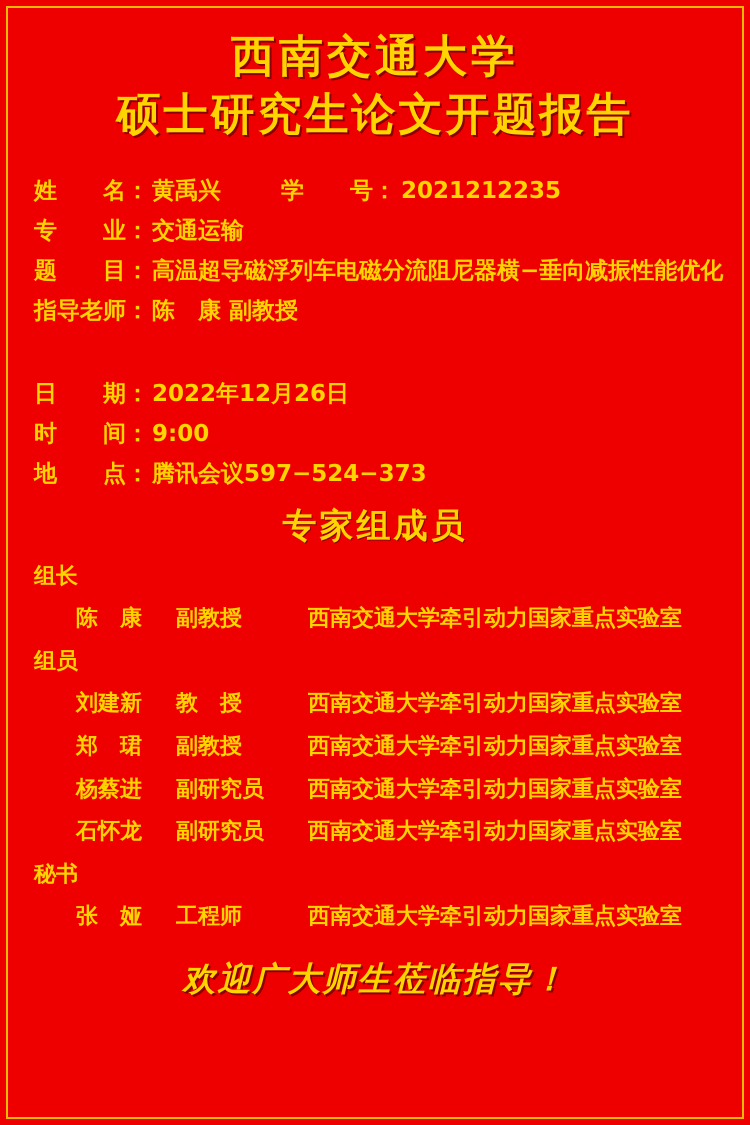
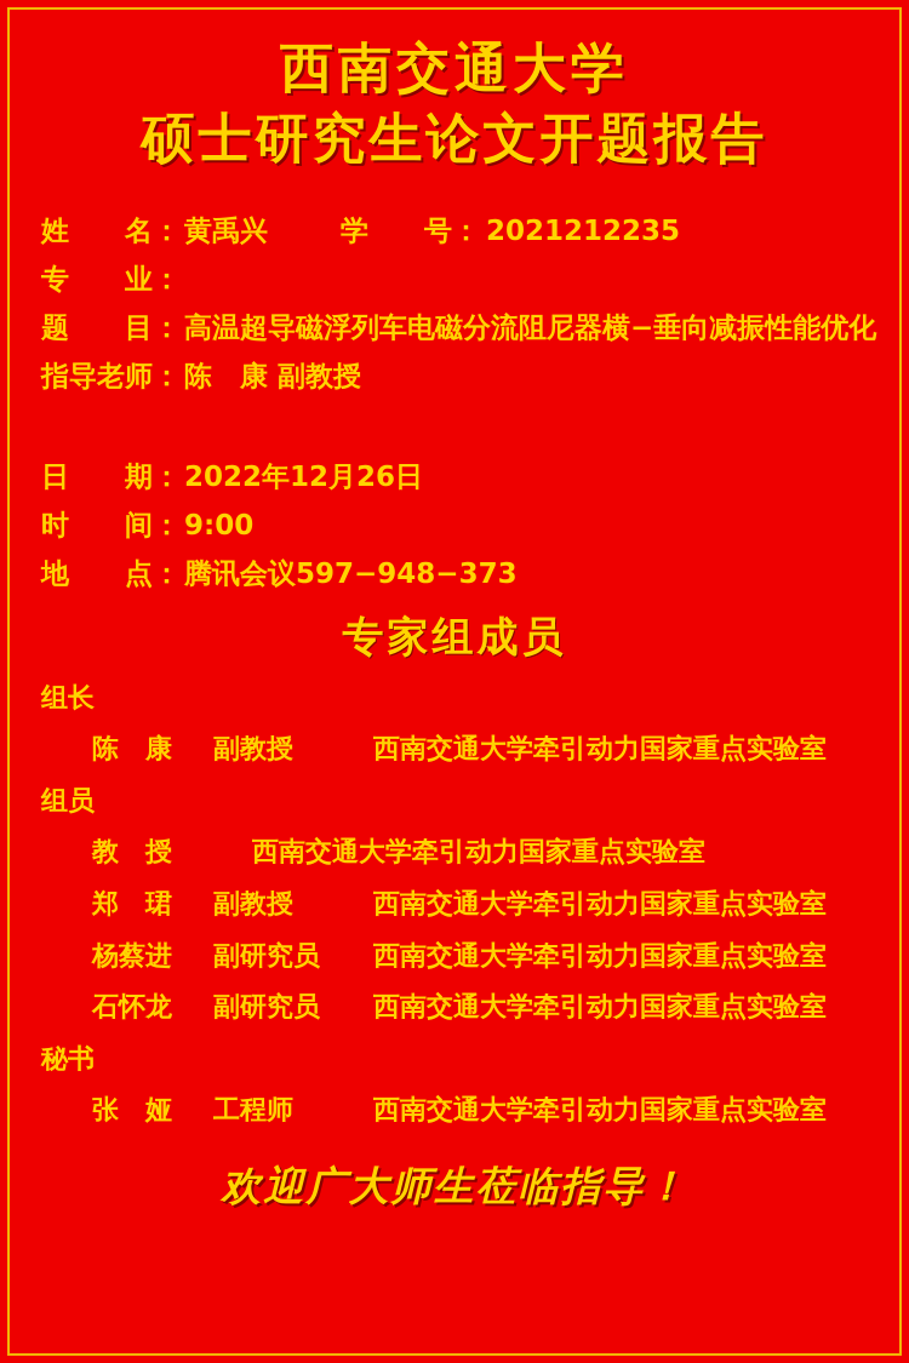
  西南交通大学
  硕士研究生论文开题报告
  姓 名：
  黄禹兴
  学 号：
  2021212235
  专 业：
- 交通运输
  题 目：
  高温超导磁浮列车电磁分流阻尼器横−垂向减振性能优化
  指导老师：
  陈 康 副教授
  日 期：
  2022年12月26日
  时 间：
  9:00
  地 点：
- 腾讯会议597−524−373
+ 腾讯会议597−948−373
  专家组成员
  组长
  陈 康
  副教授
  西南交通大学牵引动力国家重点实验室
  组员
- 刘建新
  教 授
  西南交通大学牵引动力国家重点实验室
  郑 珺
  副教授
  西南交通大学牵引动力国家重点实验室
  杨蔡进
  副研究员
  西南交通大学牵引动力国家重点实验室
  石怀龙
  副研究员
  西南交通大学牵引动力国家重点实验室
  秘书
  张 娅
  工程师
  西南交通大学牵引动力国家重点实验室
  欢迎广大师生莅临指导！
